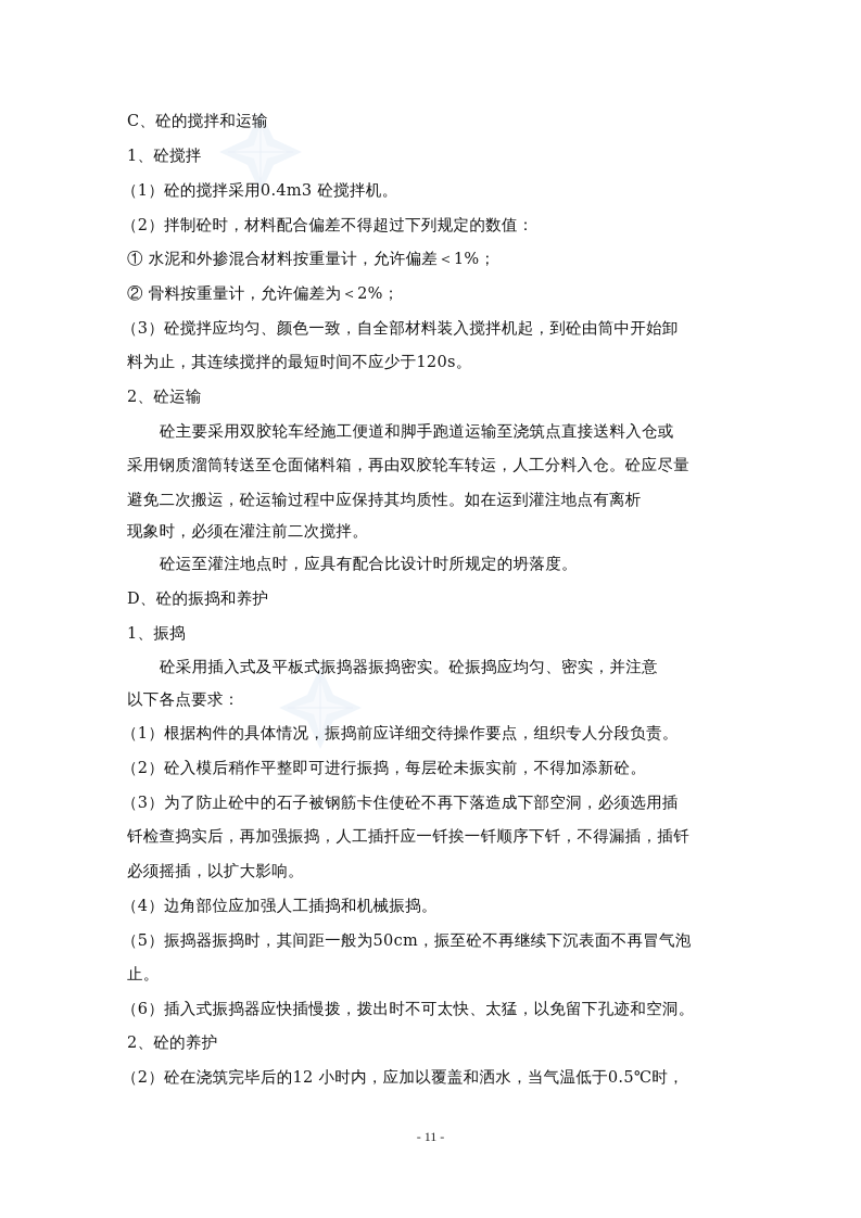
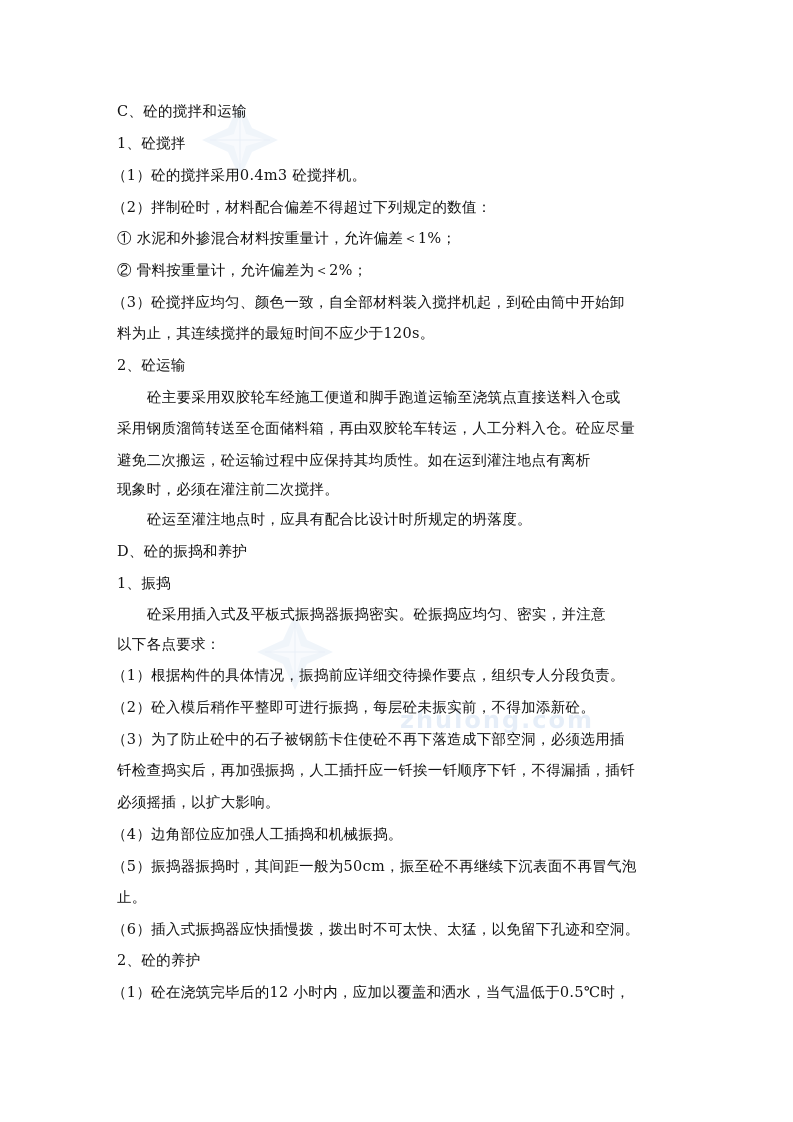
+ zhulong.com
  C、砼的搅拌和运输
  1、砼搅拌
  （1）砼的搅拌采用0.4m3 砼搅拌机。
  （2）拌制砼时，材料配合偏差不得超过下列规定的数值：
  ① 水泥和外掺混合材料按重量计，允许偏差＜1%；
  ② 骨料按重量计，允许偏差为＜2%；
  （3）砼搅拌应均匀、颜色一致，自全部材料装入搅拌机起，到砼由筒中开始卸
  料为止，其连续搅拌的最短时间不应少于120s。
  2、砼运输
  砼主要采用双胶轮车经施工便道和脚手跑道运输至浇筑点直接送料入仓或
  采用钢质溜筒转送至仓面储料箱，再由双胶轮车转运，人工分料入仓。砼应尽量
  避免二次搬运，砼运输过程中应保持其均质性。如在运到灌注地点有离析
  现象时，必须在灌注前二次搅拌。
  砼运至灌注地点时，应具有配合比设计时所规定的坍落度。
  D、砼的振捣和养护
  1、振捣
  砼采用插入式及平板式振捣器振捣密实。砼振捣应均匀、密实，并注意
  以下各点要求：
  （1）根据构件的具体情况，振捣前应详细交待操作要点，组织专人分段负责。
  （2）砼入模后稍作平整即可进行振捣，每层砼未振实前，不得加添新砼。
  （3）为了防止砼中的石子被钢筋卡住使砼不再下落造成下部空洞，必须选用插
  钎检查捣实后，再加强振捣，人工插扦应一钎挨一钎顺序下钎，不得漏插，插钎
  必须摇插，以扩大影响。
  （4）边角部位应加强人工插捣和机械振捣。
  （5）振捣器振捣时，其间距一般为50cm，振至砼不再继续下沉表面不再冒气泡
  止。
  （6）插入式振捣器应快插慢拨，拨出时不可太快、太猛，以免留下孔迹和空洞。
  2、砼的养护
- （2）砼在浇筑完毕后的12 小时内，应加以覆盖和洒水，当气温低于0.5℃时，
+ （1）砼在浇筑完毕后的12 小时内，应加以覆盖和洒水，当气温低于0.5℃时，
- - 11 -
